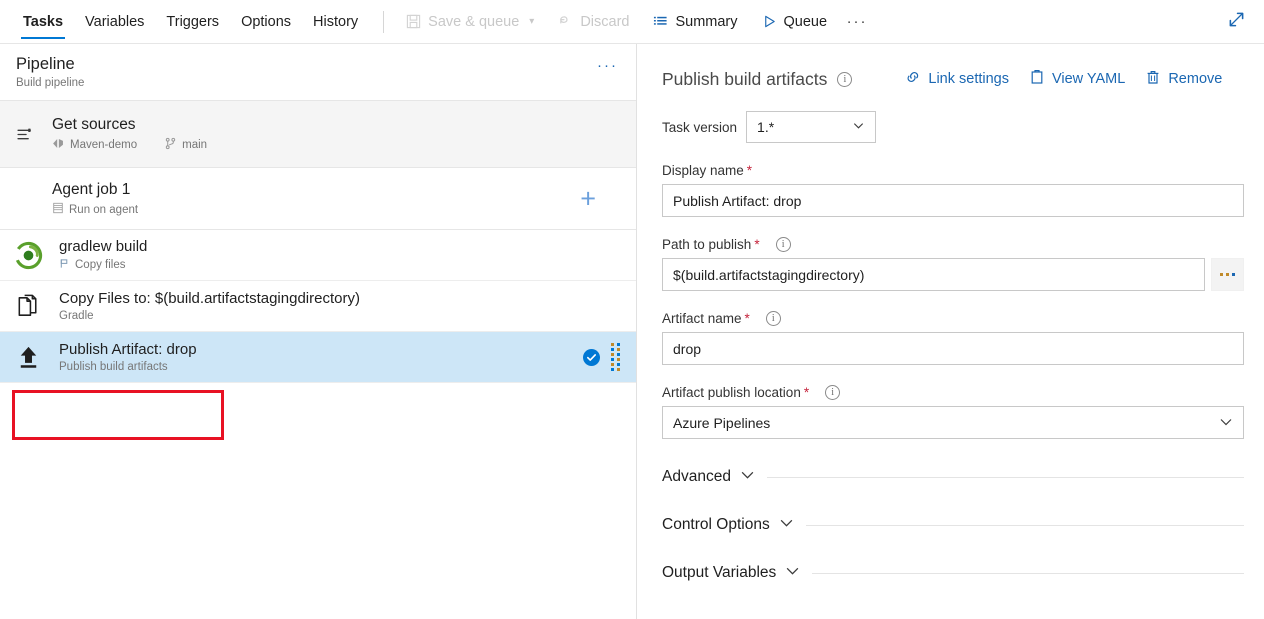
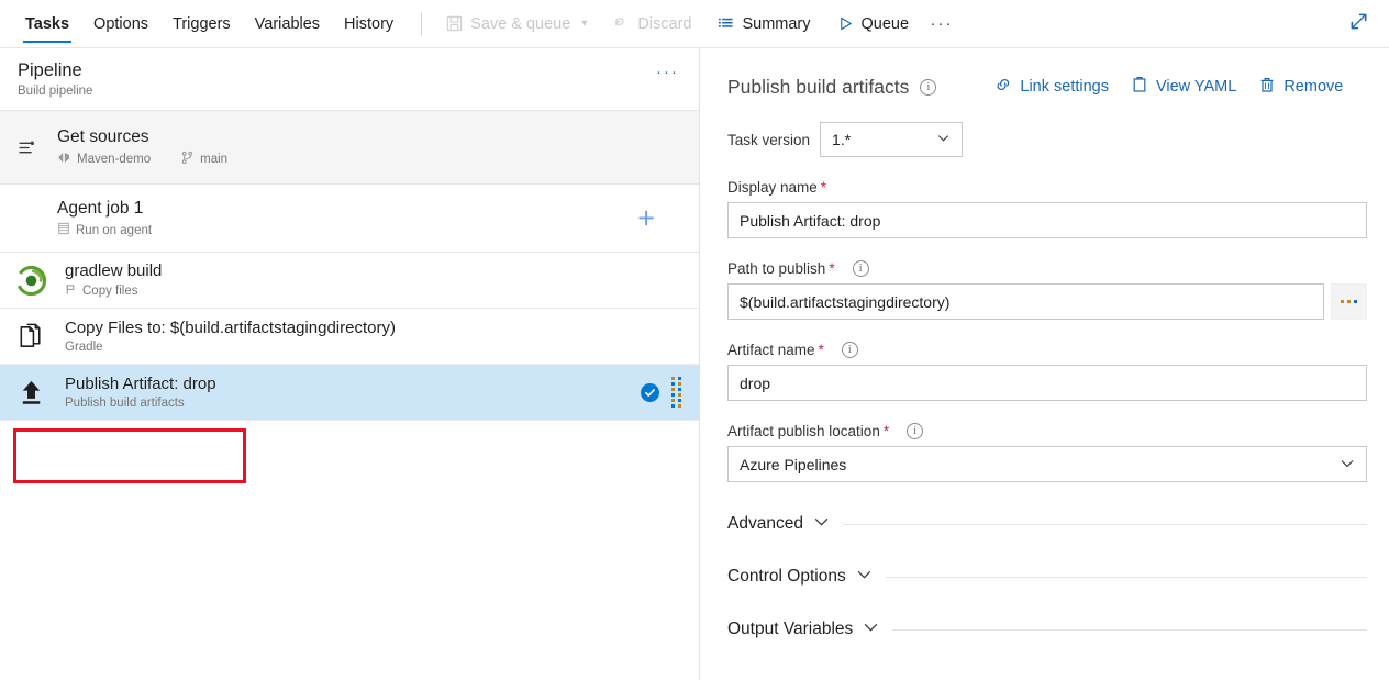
  Tasks
- Variables
+ Options
  Triggers
- Options
+ Variables
  History
  Save & queue
  ▾
  Discard
  Summary
  Queue
  ···
  Pipeline
  Build pipeline
  ···
  Get sources
  Maven-demo
  main
  Agent job 1
  Run on agent
  +
  gradlew build
  Copy files
  Copy Files to: $(build.artifactstagingdirectory)
  Gradle
  Publish Artifact: drop
  Publish build artifacts
  Publish build artifacts
  i
  Link settings
  View YAML
  Remove
  Task version
  1.*
  Display name
  *
  Publish Artifact: drop
  Path to publish
  *
  i
  $(build.artifactstagingdirectory)
  Artifact name
  *
  i
  drop
  Artifact publish location
  *
  i
  Azure Pipelines
  Advanced
  Control Options
  Output Variables
